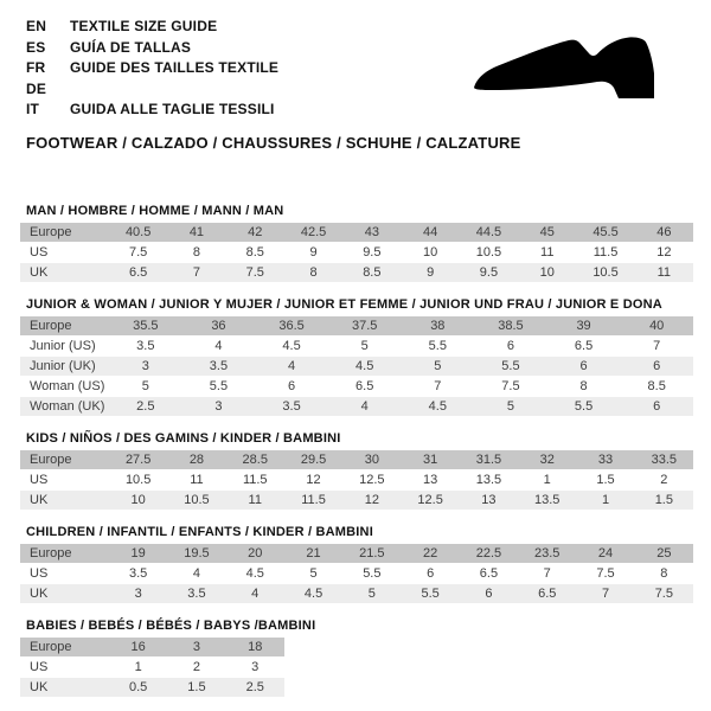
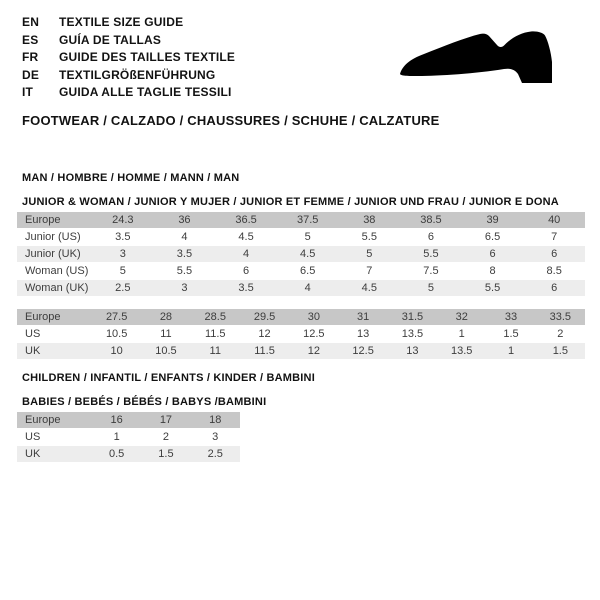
  EN
  TEXTILE SIZE GUIDE
  ES
  GUÍA DE TALLAS
  FR
  GUIDE DES TAILLES TEXTILE
  DE
+ TEXTILGRÖßENFÜHRUNG
  IT
  GUIDA ALLE TAGLIE TESSILI
  FOOTWEAR / CALZADO / CHAUSSURES / SCHUHE / CALZATURE
  MAN / HOMBRE / HOMME / MANN / MAN
- Europe	40.5	41	42	42.5	43	44	44.5	45	45.5	46
- US	7.5	8	8.5	9	9.5	10	10.5	11	11.5	12
- UK	6.5	7	7.5	8	8.5	9	9.5	10	10.5	11
  JUNIOR & WOMAN / JUNIOR Y MUJER / JUNIOR ET FEMME / JUNIOR UND FRAU / JUNIOR E DONA
- Europe	35.5	36	36.5	37.5	38	38.5	39	40
+ Europe	24.3	36	36.5	37.5	38	38.5	39	40
  Junior (US)	3.5	4	4.5	5	5.5	6	6.5	7
  Junior (UK)	3	3.5	4	4.5	5	5.5	6	6
  Woman (US)	5	5.5	6	6.5	7	7.5	8	8.5
  Woman (UK)	2.5	3	3.5	4	4.5	5	5.5	6
- KIDS / NIÑOS / DES GAMINS / KINDER / BAMBINI
  Europe	27.5	28	28.5	29.5	30	31	31.5	32	33	33.5
  US	10.5	11	11.5	12	12.5	13	13.5	1	1.5	2
  UK	10	10.5	11	11.5	12	12.5	13	13.5	1	1.5
  CHILDREN / INFANTIL / ENFANTS / KINDER / BAMBINI
- Europe	19	19.5	20	21	21.5	22	22.5	23.5	24	25
- US	3.5	4	4.5	5	5.5	6	6.5	7	7.5	8
- UK	3	3.5	4	4.5	5	5.5	6	6.5	7	7.5
  BABIES / BEBÉS / BÉBÉS / BABYS /BAMBINI
- Europe	16	3	18
+ Europe	16	17	18
  US	1	2	3
  UK	0.5	1.5	2.5
